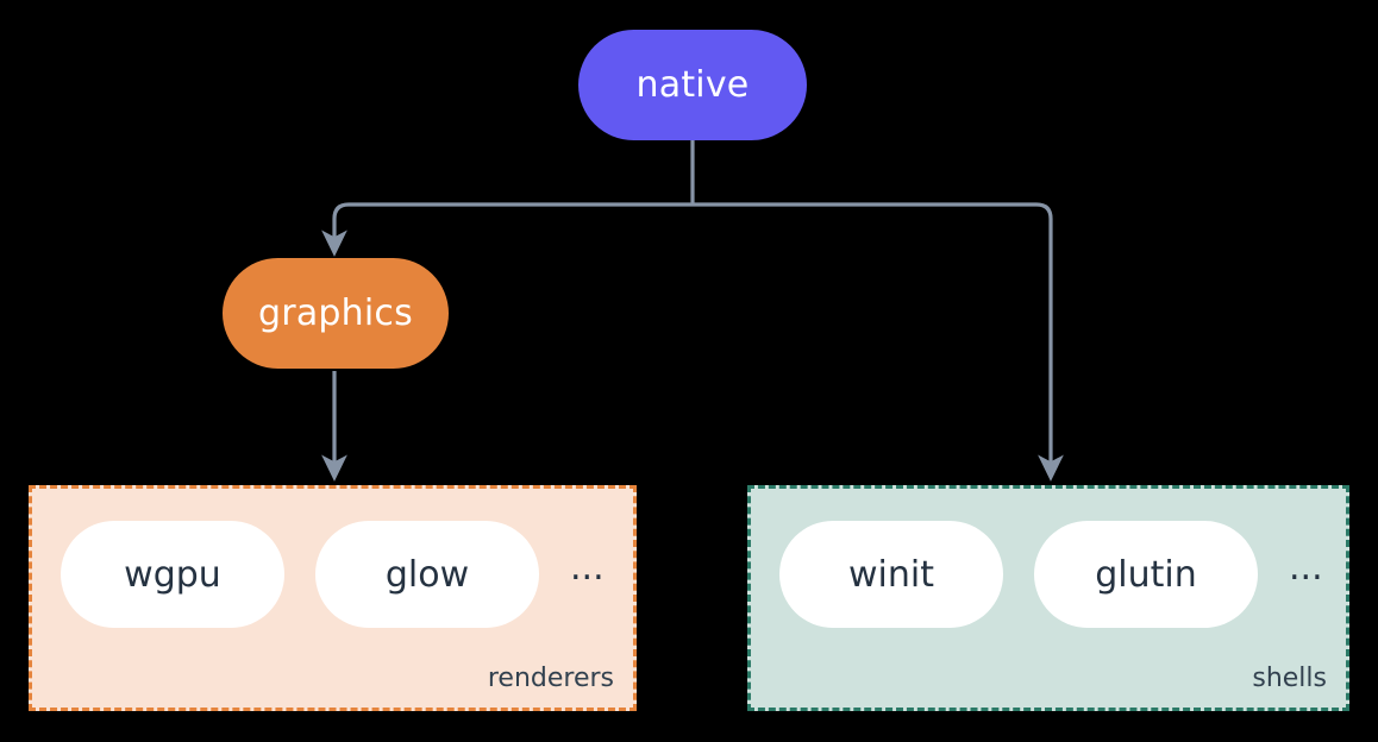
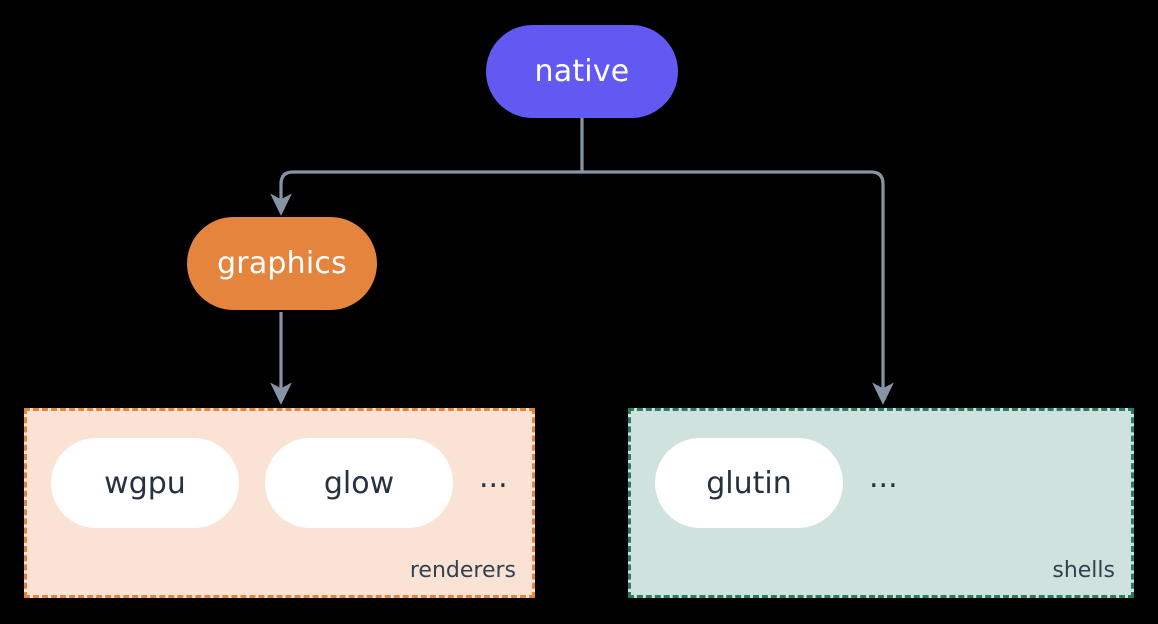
  native
  graphics
  wgpu
  glow
  ...
  renderers
- winit
  glutin
  ...
  shells
